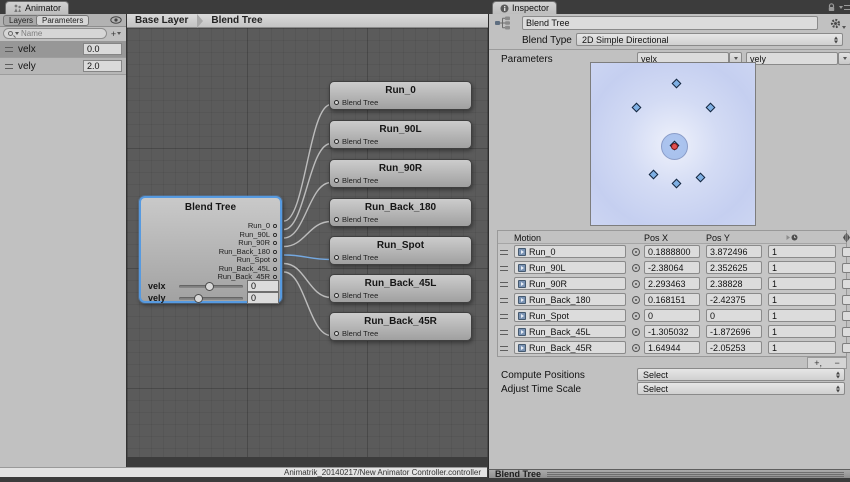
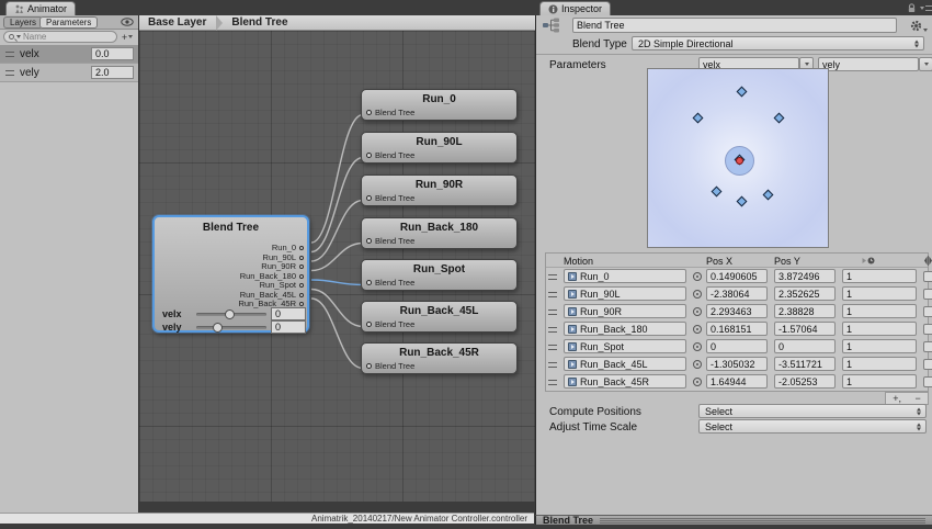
  Animator
  Inspector
  Layers
  Parameters
  Name
  +
  velx
  0.0
  vely
  2.0
  Base Layer
  Blend Tree
  Blend Tree
  Run_0
  Run_90L
  Run_90R
  Run_Back_180
  Run_Spot
  Run_Back_45L
  Run_Back_45R
  velx
  0
  vely
  0
  Run_0
  Blend Tree
  Run_90L
  Blend Tree
  Run_90R
  Blend Tree
  Run_Back_180
  Blend Tree
  Run_Spot
  Blend Tree
  Run_Back_45L
  Blend Tree
  Run_Back_45R
  Blend Tree
  Animatrik_20140217/New Animator Controller.controller
  Blend Tree
  Blend Type
  2D Simple Directional
  Parameters
  velx
  vely
  Motion
  Pos X
  Pos Y
  Run_0
- 0.1888800
+ 0.1490605
  3.872496
  1
  Run_90L
  -2.38064
  2.352625
  1
  Run_90R
  2.293463
  2.38828
  1
  Run_Back_180
  0.168151
- -2.42375
+ -1.57064
  1
  Run_Spot
  0
  0
  1
  Run_Back_45L
  -1.305032
- -1.872696
+ -3.511721
  1
  Run_Back_45R
  1.64944
  -2.05253
  1
  +,
  −
  Compute Positions
  Select
  Adjust Time Scale
  Select
  Blend Tree
